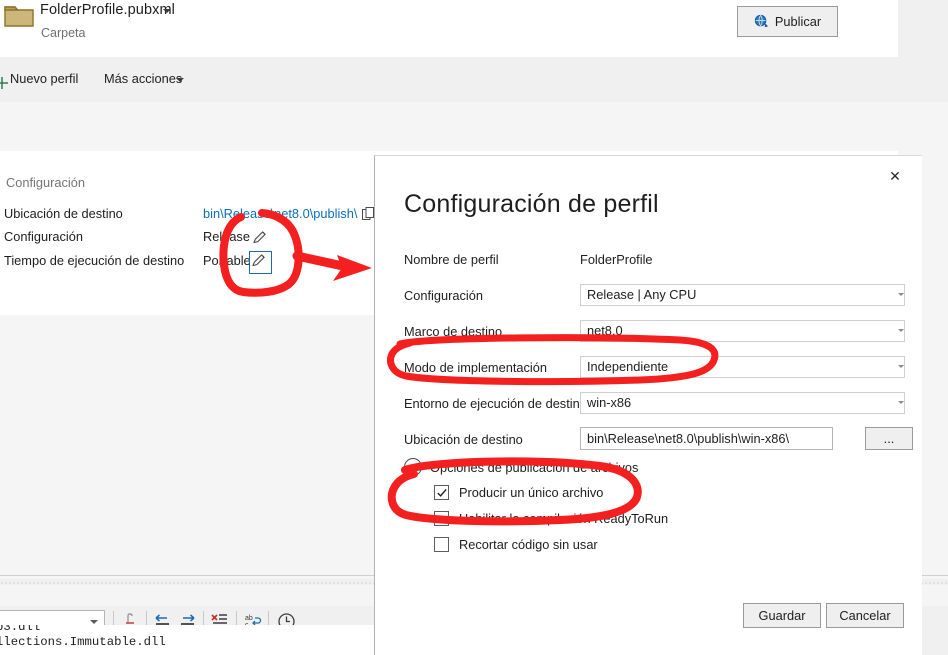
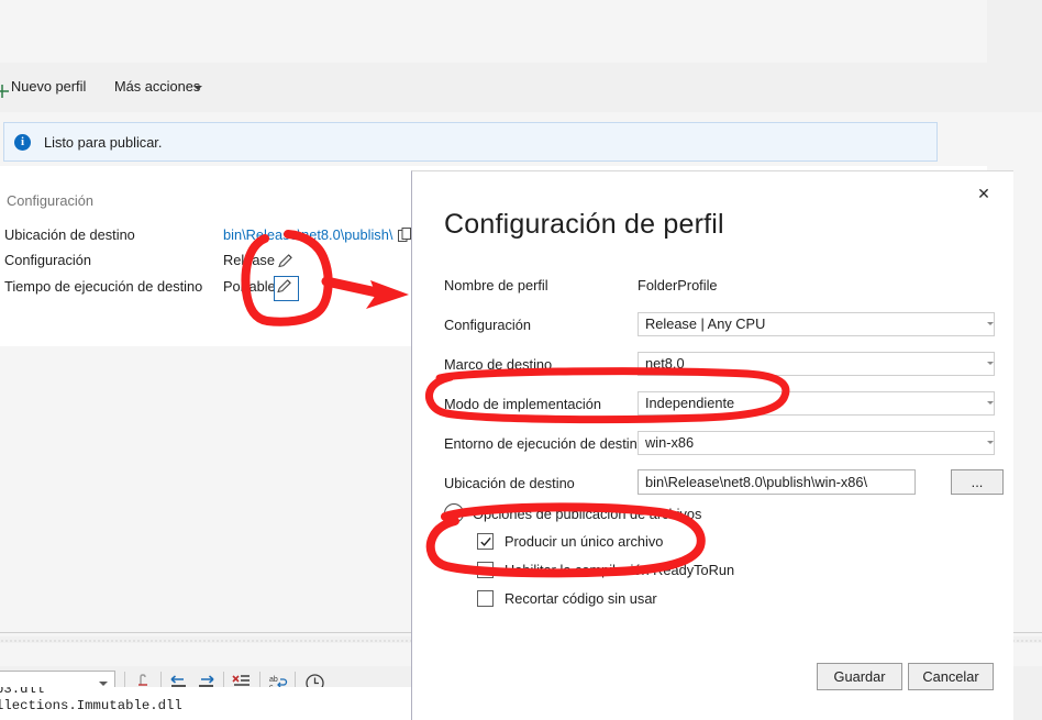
- FolderProfile.pubxml
- Carpeta
- Publicar
  Nuevo perfil
  Más acciones
+ i
+ Listo para publicar.
  Configuración
  Ubicación de destino
  bin\Reeaet8.0\publish\
  Configuración
  Relase
  Tiempo de ejecución de destino
  Poable
  3.dll
  lections.Immutable.dll
  ✕
  Configuración de perfil
  Nombre de perfil
  FolderProfile
  Configuración
  Release | Any CPU
  Marco de destino
  net8.0
  Modo de implementación
  Independiente
  Entorno de ejecución de destin
  win-x86
  Ubicación de destino
  bin\Release\net8.0\publish\win-x86\
  ...
  Producir un único archivo
  Recortar código sin usar
  Guardar
  Cancelar
